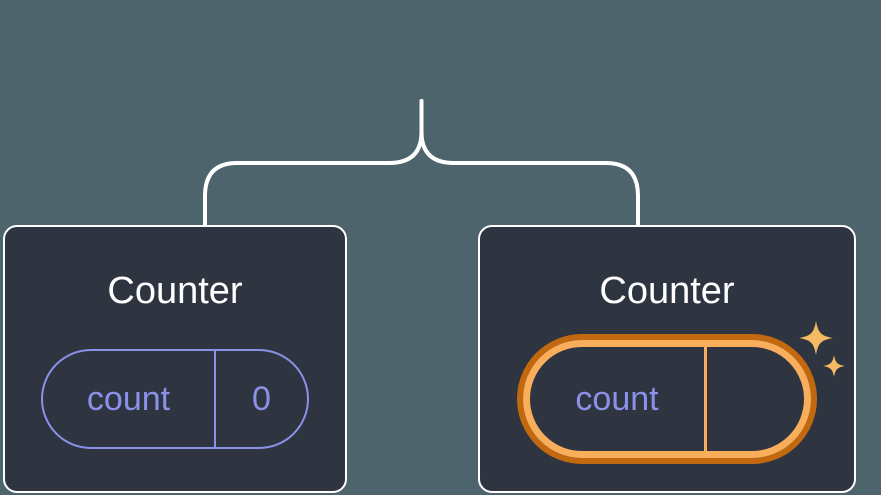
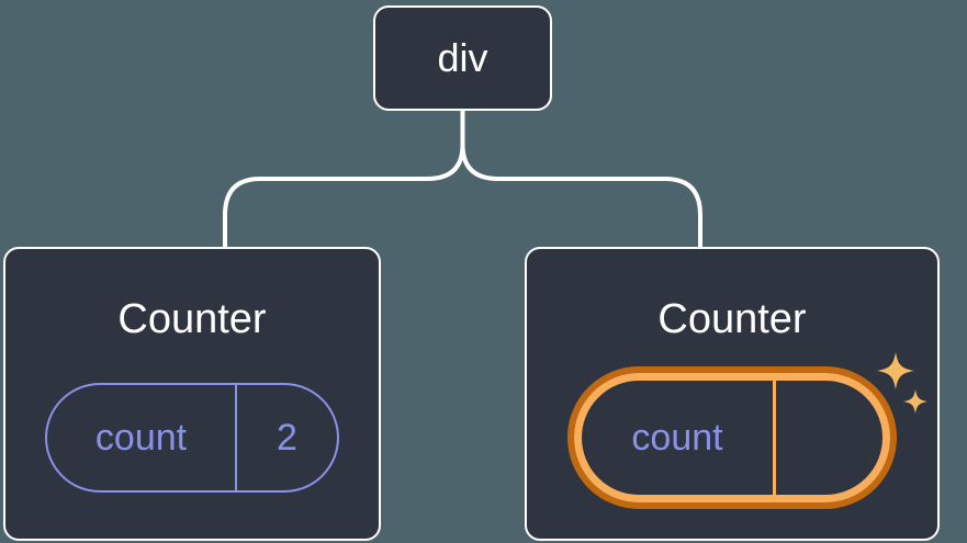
+ div
  Counter
  count
- 0
+ 2
  Counter
  count
